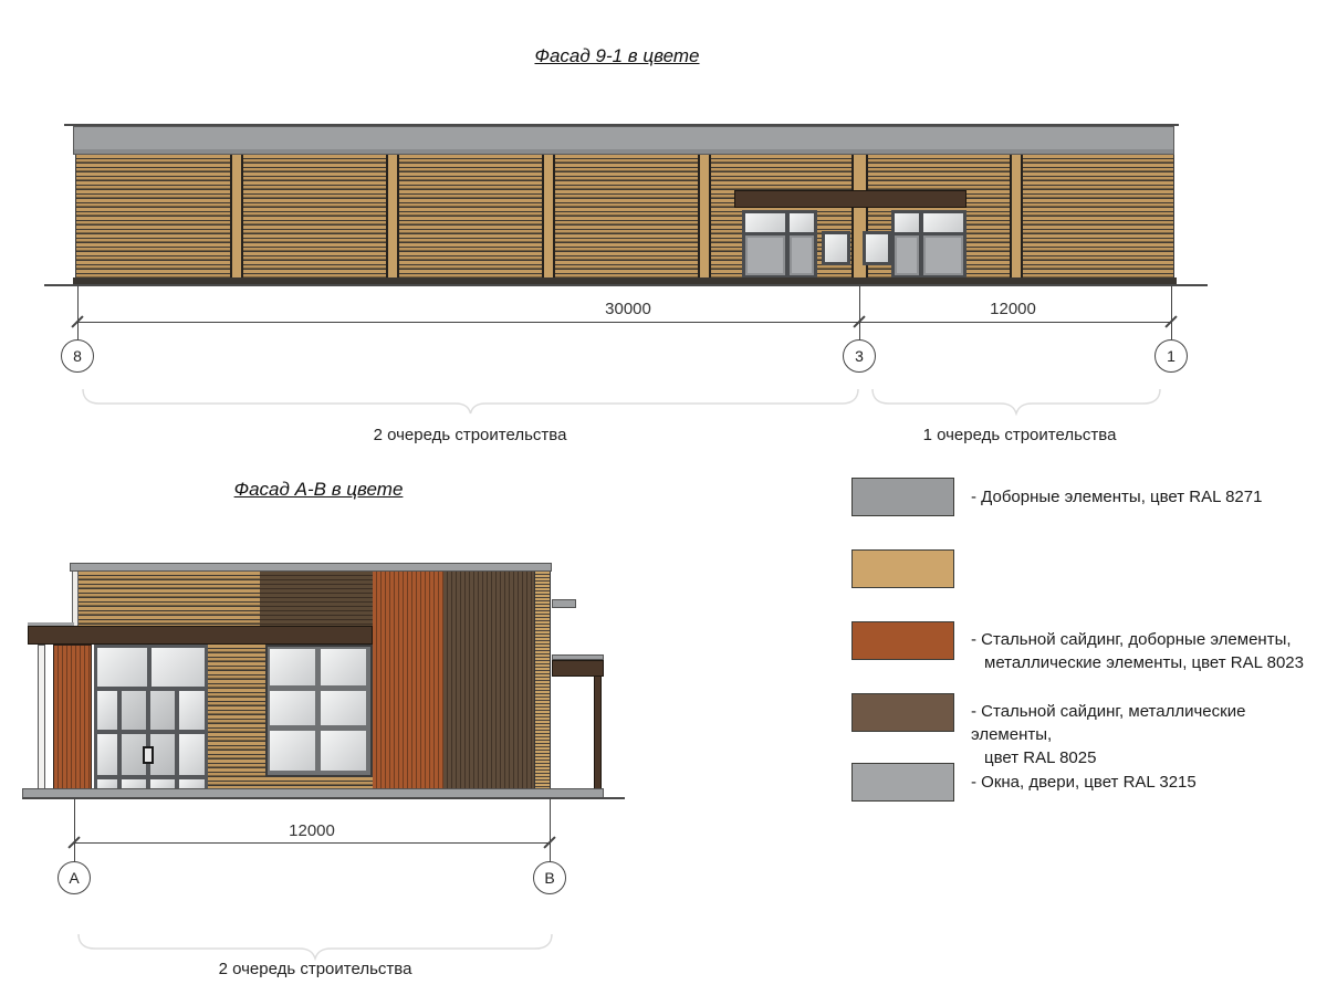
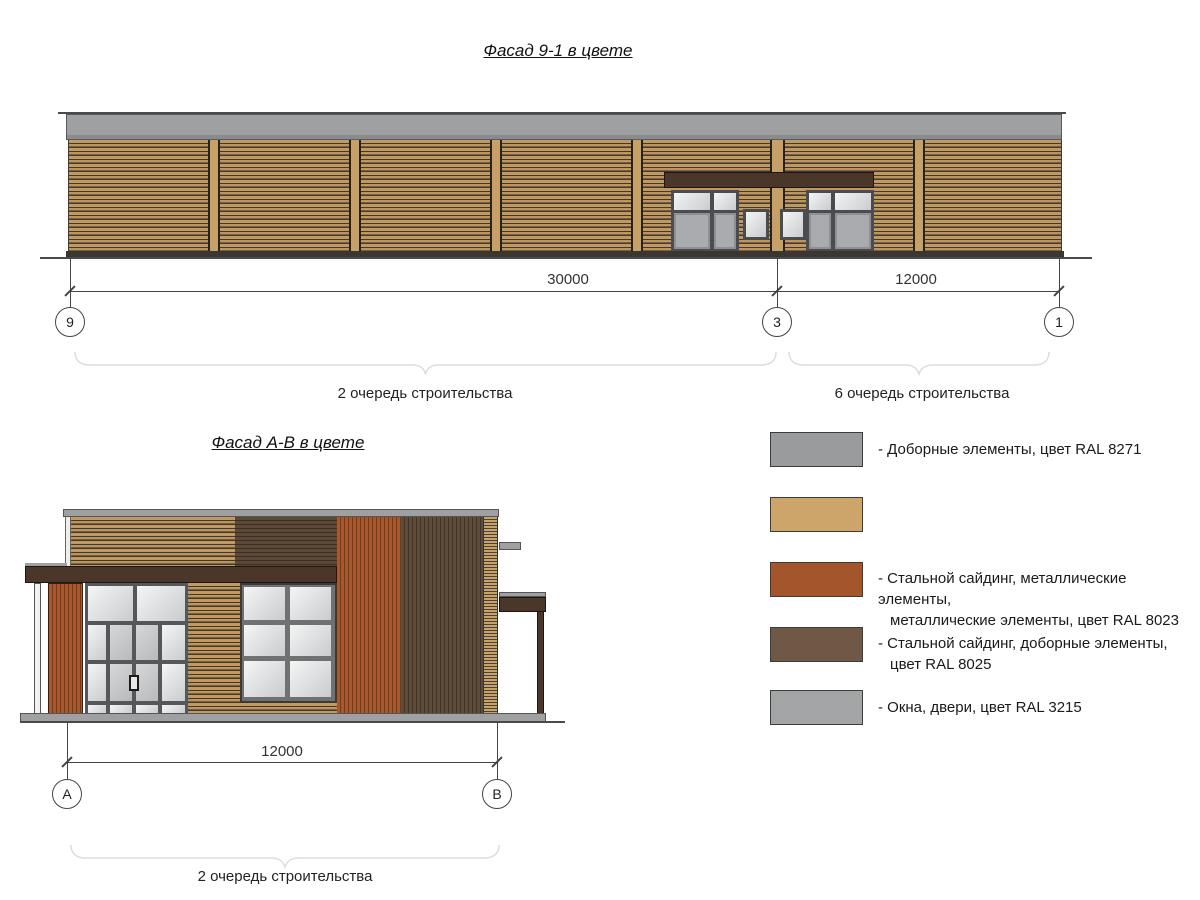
  Фасад 9-1 в цвете
  30000
  12000
- 8
+ 9
  3
  1
  2 очередь строительства
- 1 очередь строительства
+ 6 очередь строительства
  Фасад А-В в цвете
  12000
  А
  В
  2 очередь строительства
  - Доборные элементы, цвет RAL 8271
- - Стальной сайдинг, доборные элементы,
+ - Стальной сайдинг, металлические элементы,
  металлические элементы, цвет RAL 8023
- - Стальной сайдинг, металлические элементы,
+ - Стальной сайдинг, доборные элементы,
  цвет RAL 8025
  - Окна, двери, цвет RAL 3215
